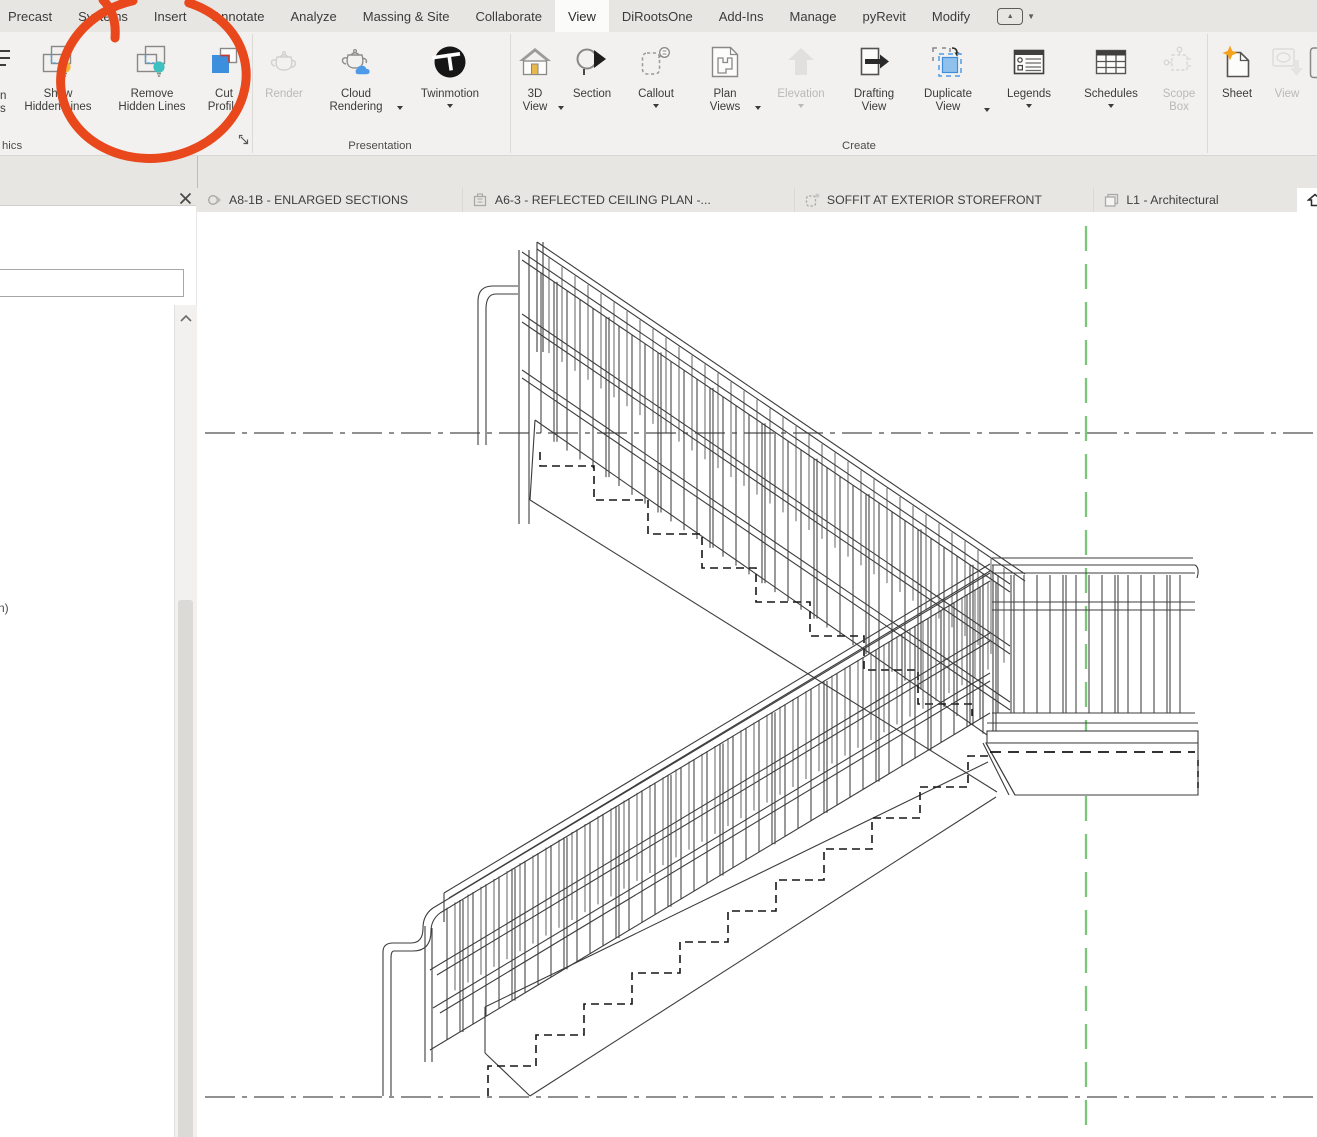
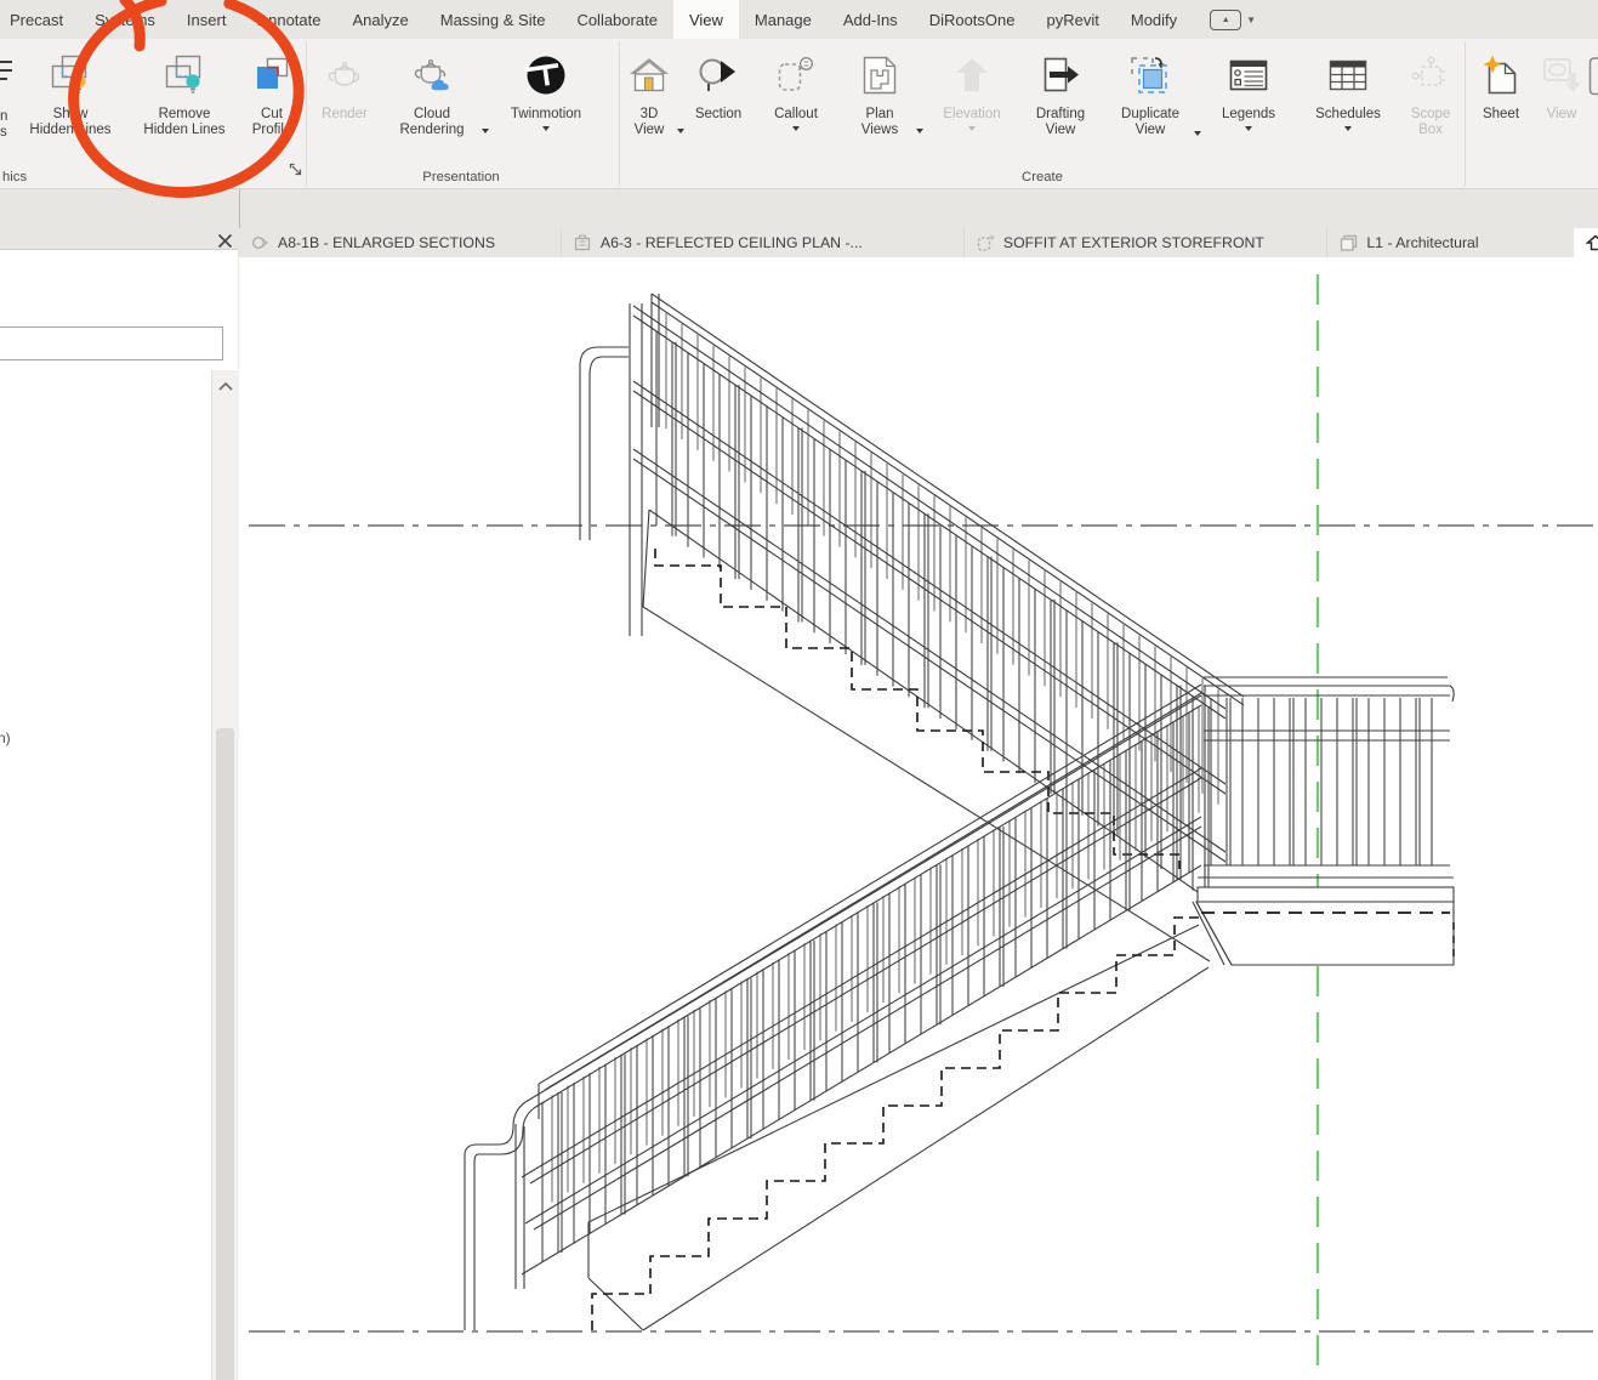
  Precast
  Insert
  nnotate
  Analyze
  Massing & Site
  Collaborate
  View
- DiRootsOne
+ Manage
  Add-Ins
- Manage
+ DiRootsOne
  pyRevit
  Modify
  ▼
  n
  s
  Shw
  Hiddenines
  Remove
  Hidden Lines
  Cut
  Profil
  hics
  Render
  Cloud
  Rendering
  Twinmotion
  Presentation
  3D
  View
  Section
  Callout
  Plan
  Views
  Elevation
  Drafting
  View
  Duplicate
  View
  Legends
  Schedules
  Scope
  Box
  Create
  Sheet
  View
  n)
  A8-1B - ENLARGED SECTIONS
  A6-3 - REFLECTED CEILING PLAN -...
  SOFFIT AT EXTERIOR STOREFRONT
  L1 - Architectural
